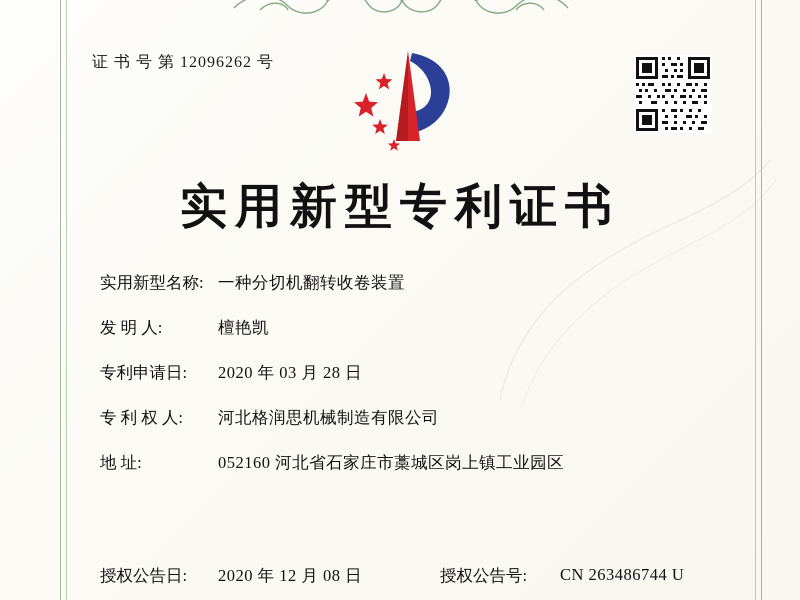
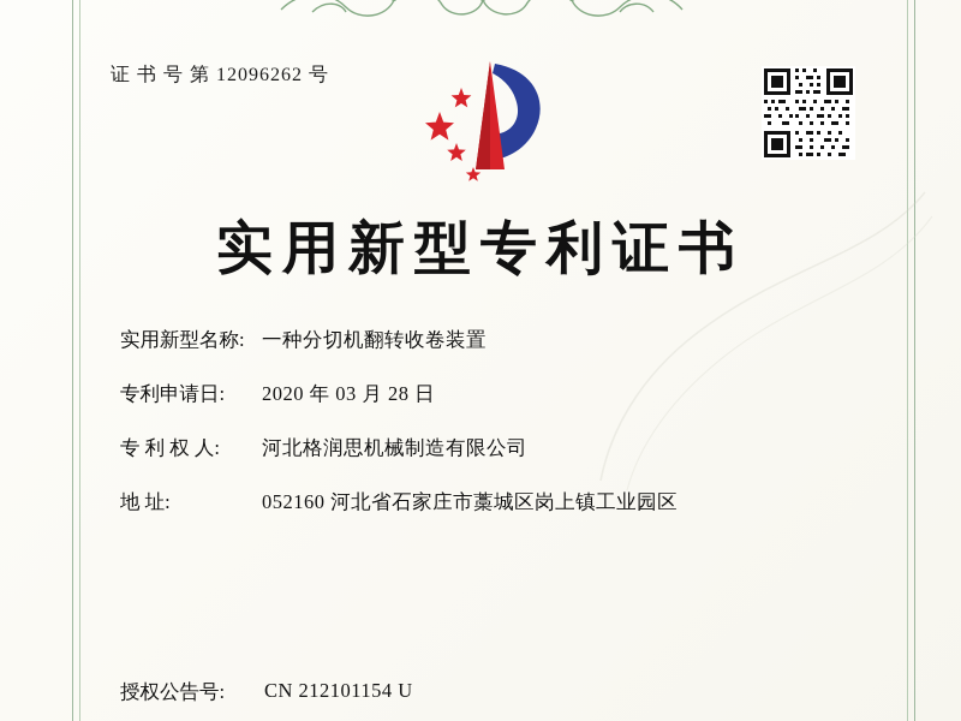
  证 书 号 第 12096262 号
  实用新型专利证书
  实用新型名称:
  一种分切机翻转收卷装置
- 发 明 人:
- 檀艳凯
  专利申请日:
  2020 年 03 月 28 日
  专 利 权 人:
  河北格润思机械制造有限公司
  地 址:
  052160 河北省石家庄市藁城区岗上镇工业园区
- 授权公告日:
- 2020 年 12 月 08 日
  授权公告号:
- CN 263486744 U
+ CN 212101154 U
